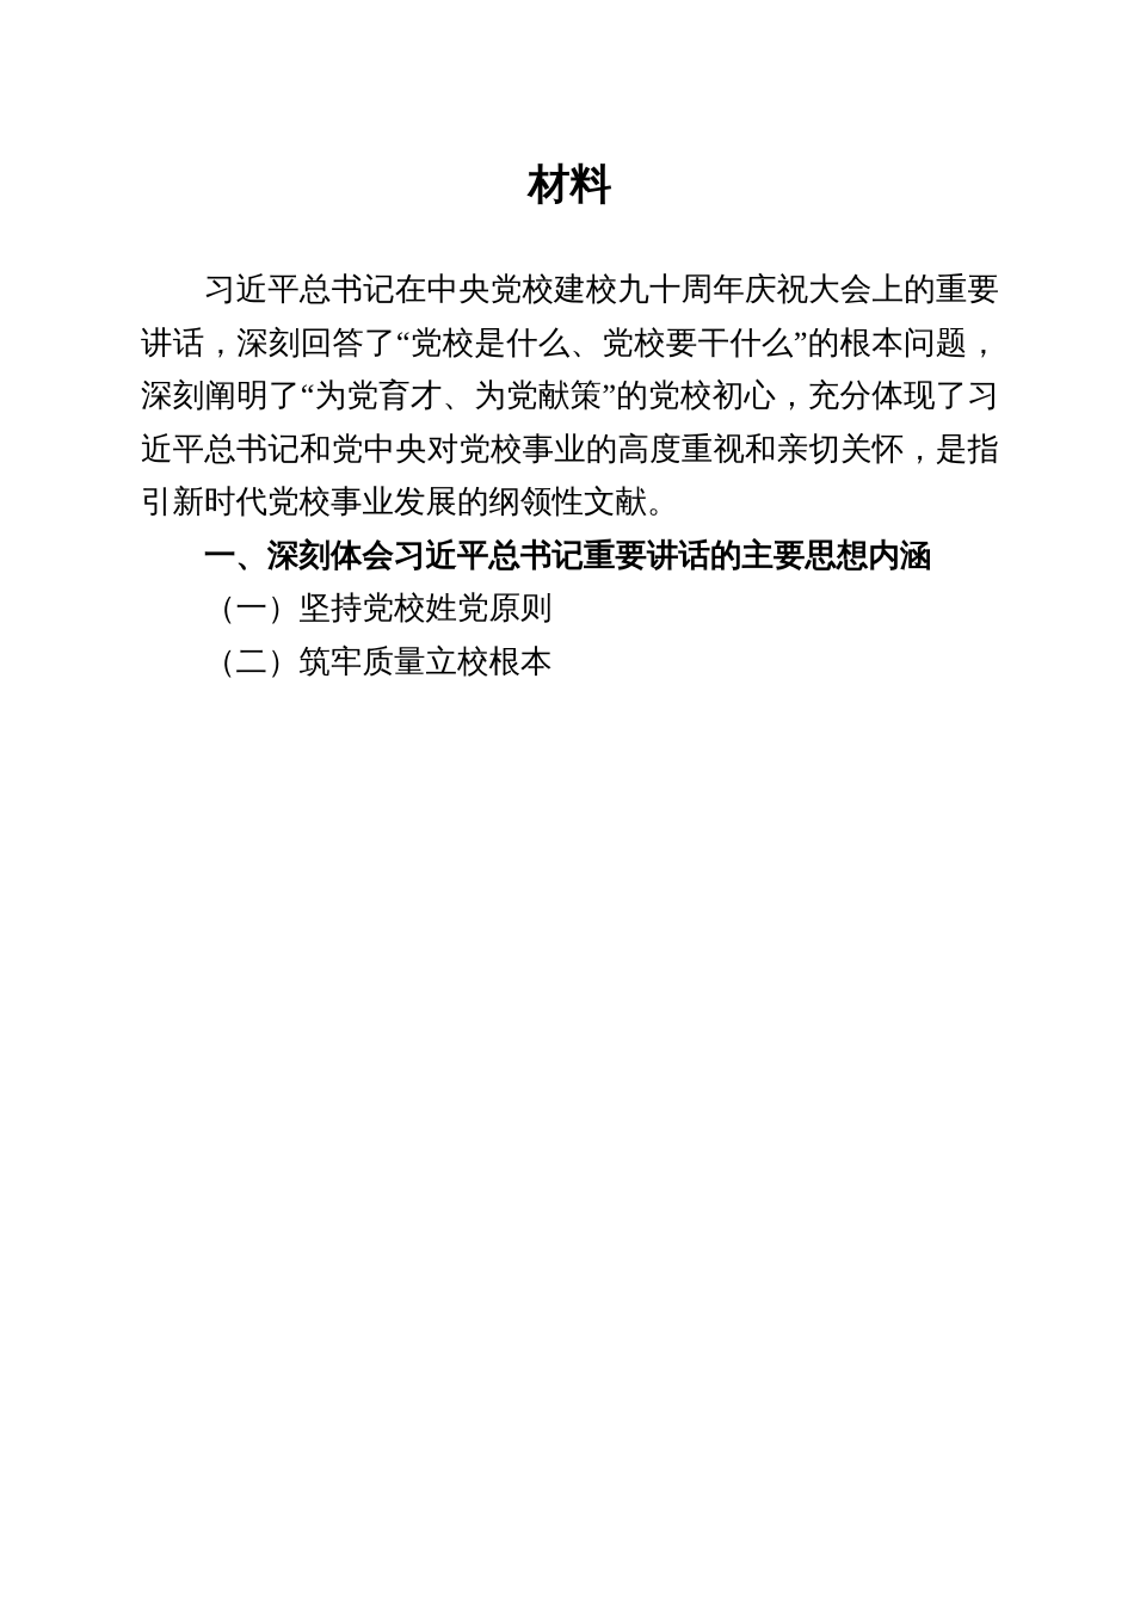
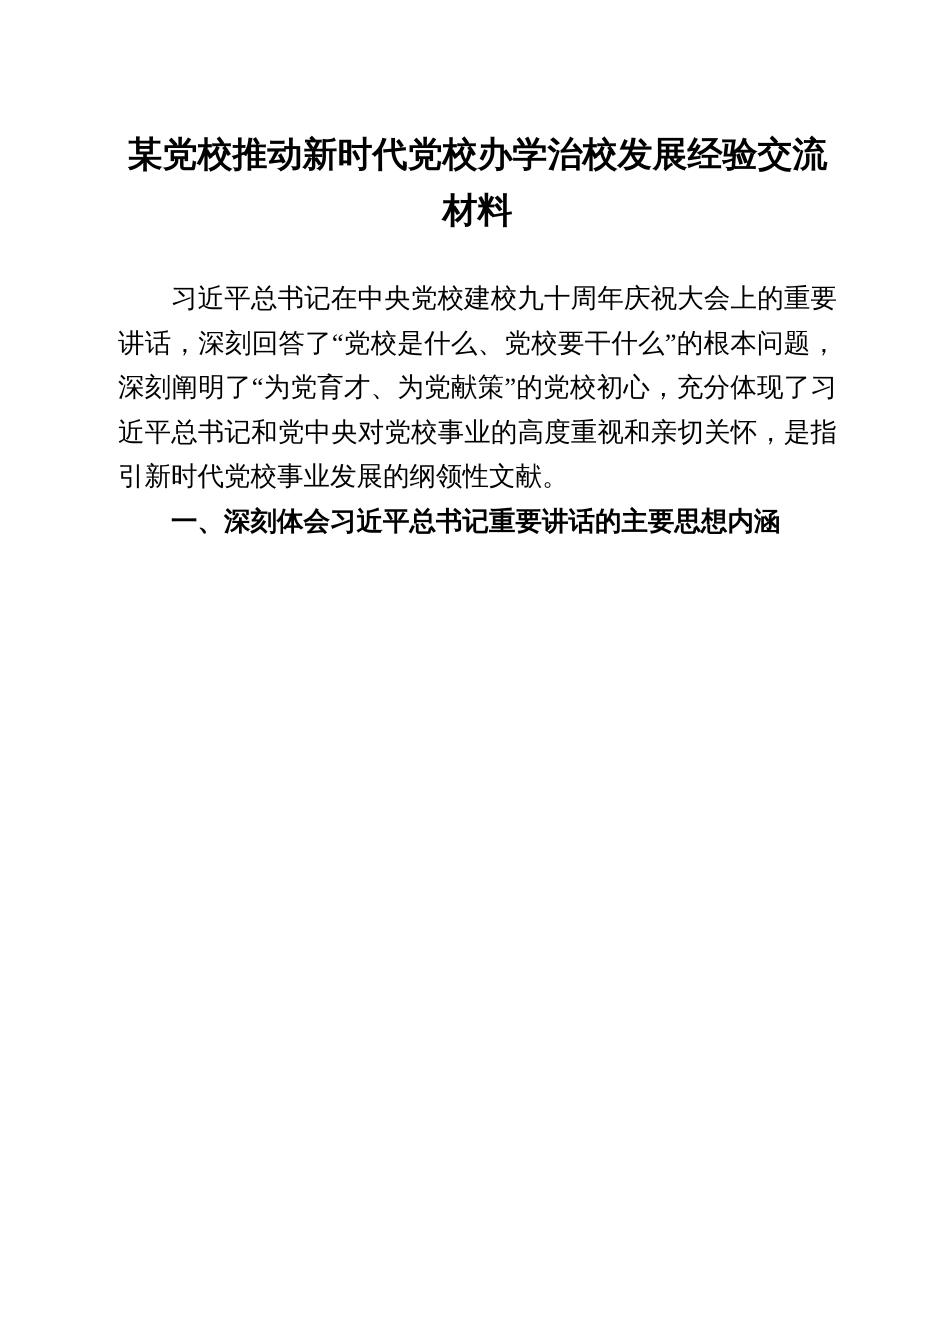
+ 某党校推动新时代党校办学治校发展经验交流
  材料
  习近平总书记在中央党校建校九十周年庆祝大会上的重要讲话，深刻回答了“党校是什么、党校要干什么”的根本问题，深刻阐明了“为党育才、为党献策”的党校初心，充分体现了习近平总书记和党中央对党校事业的高度重视和亲切关怀，是指引新时代党校事业发展的纲领性文献。
  一、深刻体会习近平总书记重要讲话的主要思想内涵
- （一）坚持党校姓党原则
- （二）筑牢质量立校根本
